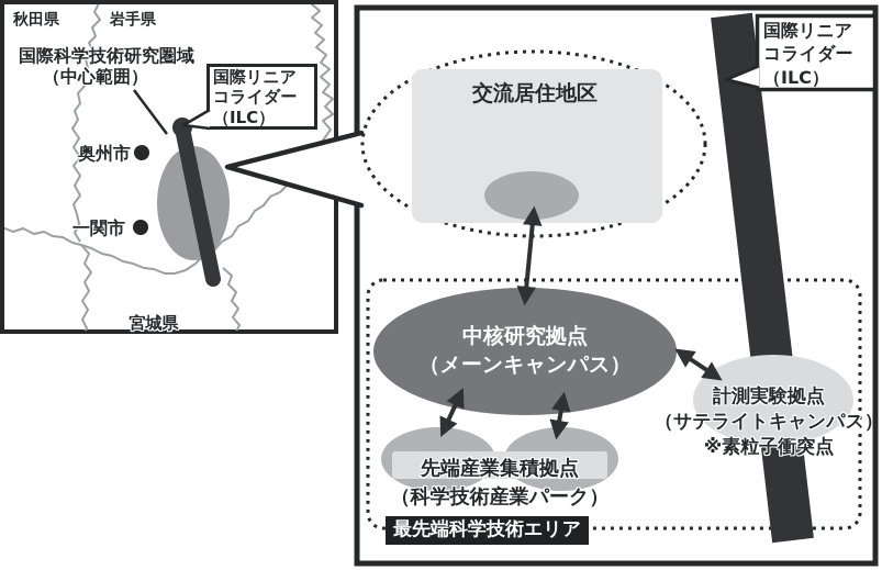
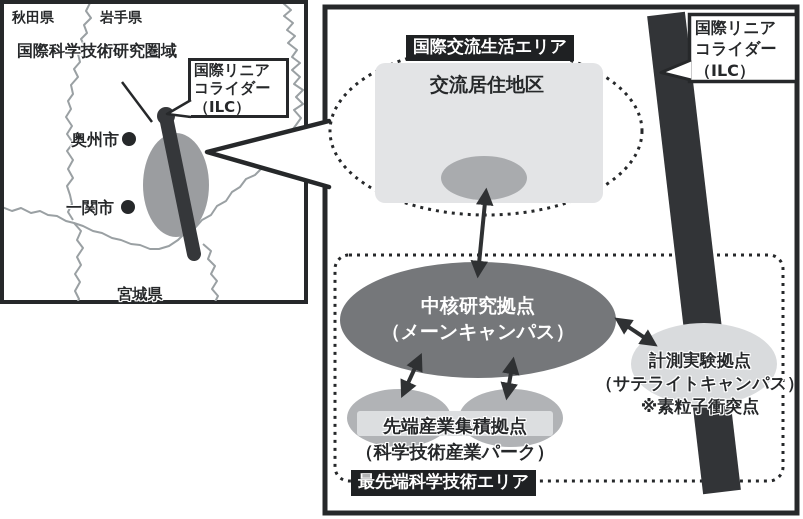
  秋田県
  岩手県
  国際科学技術研究圏域
- （中心範囲）
  国際リニア
  コライダー
  （ILC）
  奥州市
  一関市
  宮城県
+ 国際交流生活エリア
  交流居住地区
  中核研究拠点
  （メーンキャンパス）
  計測実験拠点
  （サテライトキャンパス）
  ※素粒子衝突点
  先端産業集積拠点
  （科学技術産業パーク）
  最先端科学技術エリア
  国際リニア
  コライダー
  （ILC）
